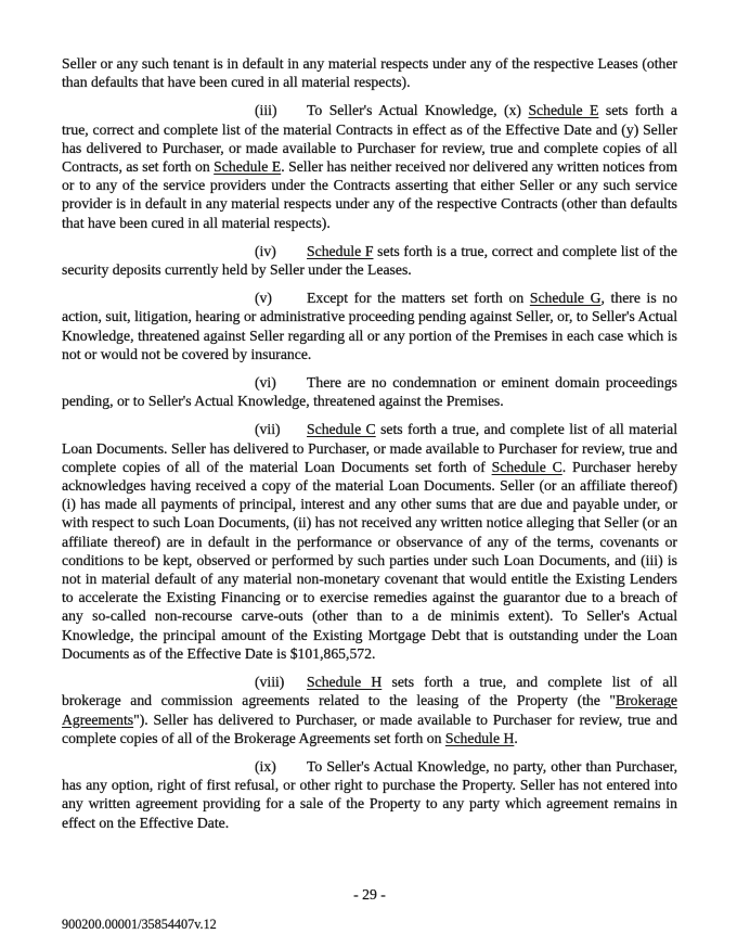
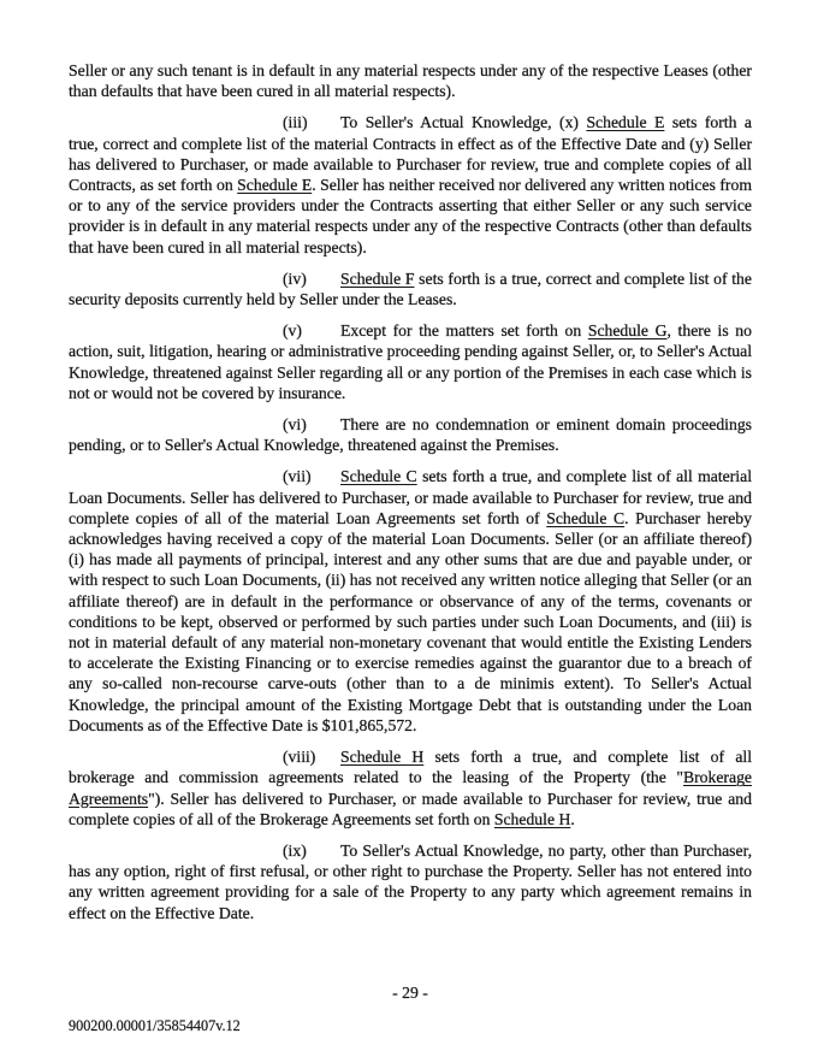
  Seller or any such tenant is in default in any material respects under any of the respective Leases (other than defaults that have been cured in all material respects).
  (iii) To Seller's Actual Knowledge, (x) Schedule E sets forth a true, correct and complete list of the material Contracts in effect as of the Effective Date and (y) Seller has delivered to Purchaser, or made available to Purchaser for review, true and complete copies of all Contracts, as set forth on Schedule E. Seller has neither received nor delivered any written notices from or to any of the service providers under the Contracts asserting that either Seller or any such service provider is in default in any material respects under any of the respective Contracts (other than defaults that have been cured in all material respects).
  (iv) Schedule F sets forth is a true, correct and complete list of the security deposits currently held by Seller under the Leases.
  (v) Except for the matters set forth on Schedule G, there is no action, suit, litigation, hearing or administrative proceeding pending against Seller, or, to Seller's Actual Knowledge, threatened against Seller regarding all or any portion of the Premises in each case which is not or would not be covered by insurance.
  (vi) There are no condemnation or eminent domain proceedings pending, or to Seller's Actual Knowledge, threatened against the Premises.
- (vii) Schedule C sets forth a true, and complete list of all material Loan Documents. Seller has delivered to Purchaser, or made available to Purchaser for review, true and complete copies of all of the material Loan Documents set forth of Schedule C. Purchaser hereby acknowledges having received a copy of the material Loan Documents. Seller (or an affiliate thereof) (i) has made all payments of principal, interest and any other sums that are due and payable under, or with respect to such Loan Documents, (ii) has not received any written notice alleging that Seller (or an affiliate thereof) are in default in the performance or observance of any of the terms, covenants or conditions to be kept, observed or performed by such parties under such Loan Documents, and (iii) is not in material default of any material non-monetary covenant that would entitle the Existing Lenders to accelerate the Existing Financing or to exercise remedies against the guarantor due to a breach of any so-called non-recourse carve-outs (other than to a de minimis extent). To Seller's Actual Knowledge, the principal amount of the Existing Mortgage Debt that is outstanding under the Loan Documents as of the Effective Date is $101,865,572.
+ (vii) Schedule C sets forth a true, and complete list of all material Loan Documents. Seller has delivered to Purchaser, or made available to Purchaser for review, true and complete copies of all of the material Loan Agreements set forth of Schedule C. Purchaser hereby acknowledges having received a copy of the material Loan Documents. Seller (or an affiliate thereof) (i) has made all payments of principal, interest and any other sums that are due and payable under, or with respect to such Loan Documents, (ii) has not received any written notice alleging that Seller (or an affiliate thereof) are in default in the performance or observance of any of the terms, covenants or conditions to be kept, observed or performed by such parties under such Loan Documents, and (iii) is not in material default of any material non-monetary covenant that would entitle the Existing Lenders to accelerate the Existing Financing or to exercise remedies against the guarantor due to a breach of any so-called non-recourse carve-outs (other than to a de minimis extent). To Seller's Actual Knowledge, the principal amount of the Existing Mortgage Debt that is outstanding under the Loan Documents as of the Effective Date is $101,865,572.
  (viii) Schedule H sets forth a true, and complete list of all brokerage and commission agreements related to the leasing of the Property (the "Brokerage Agreements"). Seller has delivered to Purchaser, or made available to Purchaser for review, true and complete copies of all of the Brokerage Agreements set forth on Schedule H.
  (ix) To Seller's Actual Knowledge, no party, other than Purchaser, has any option, right of first refusal, or other right to purchase the Property. Seller has not entered into any written agreement providing for a sale of the Property to any party which agreement remains in effect on the Effective Date.
  - 29 -
  900200.00001/35854407v.12
